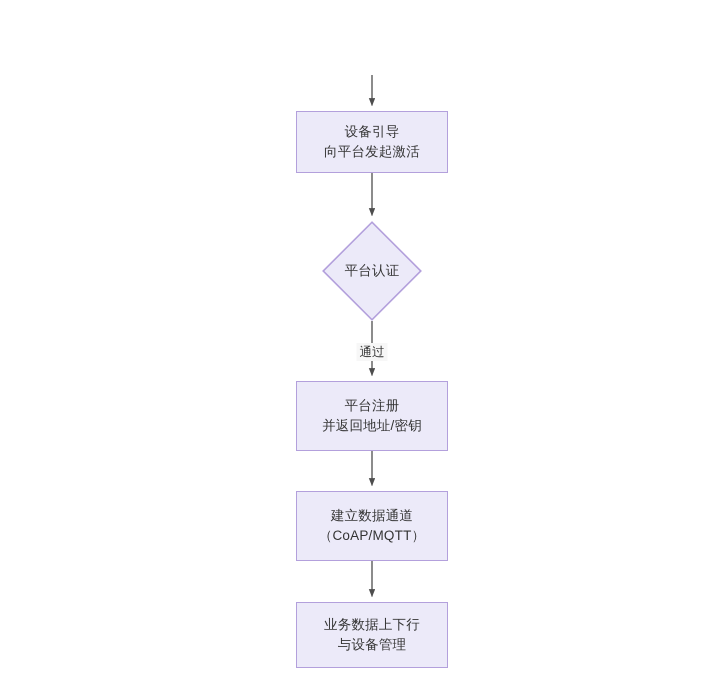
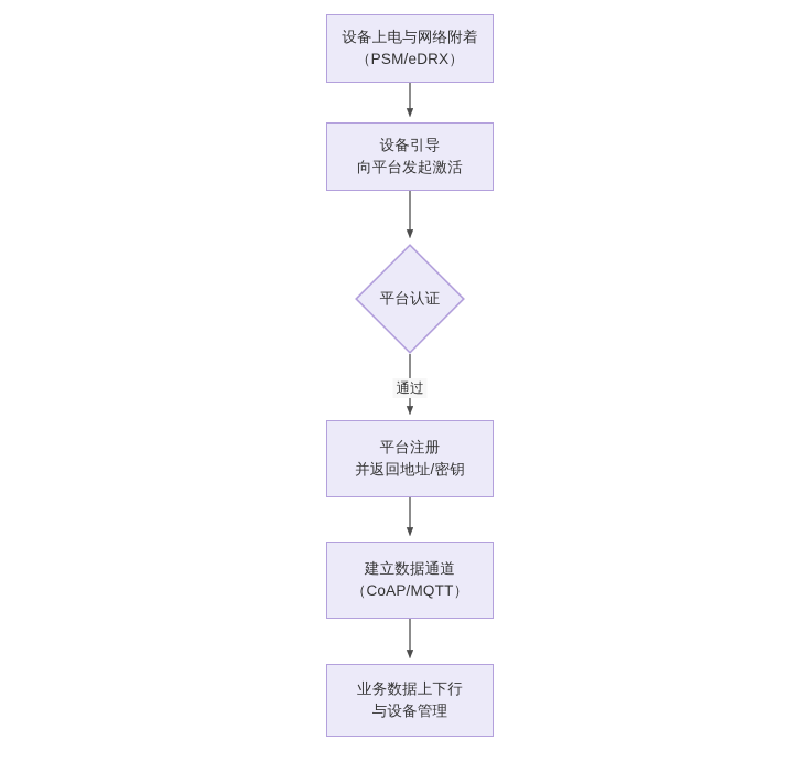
+ 设备上电与网络附着
+ （PSM/eDRX）
  设备引导
  向平台发起激活
  平台认证
  通过
  平台注册
  并返回地址/密钥
  建立数据通道
  （CoAP/MQTT）
  业务数据上下行
  与设备管理
